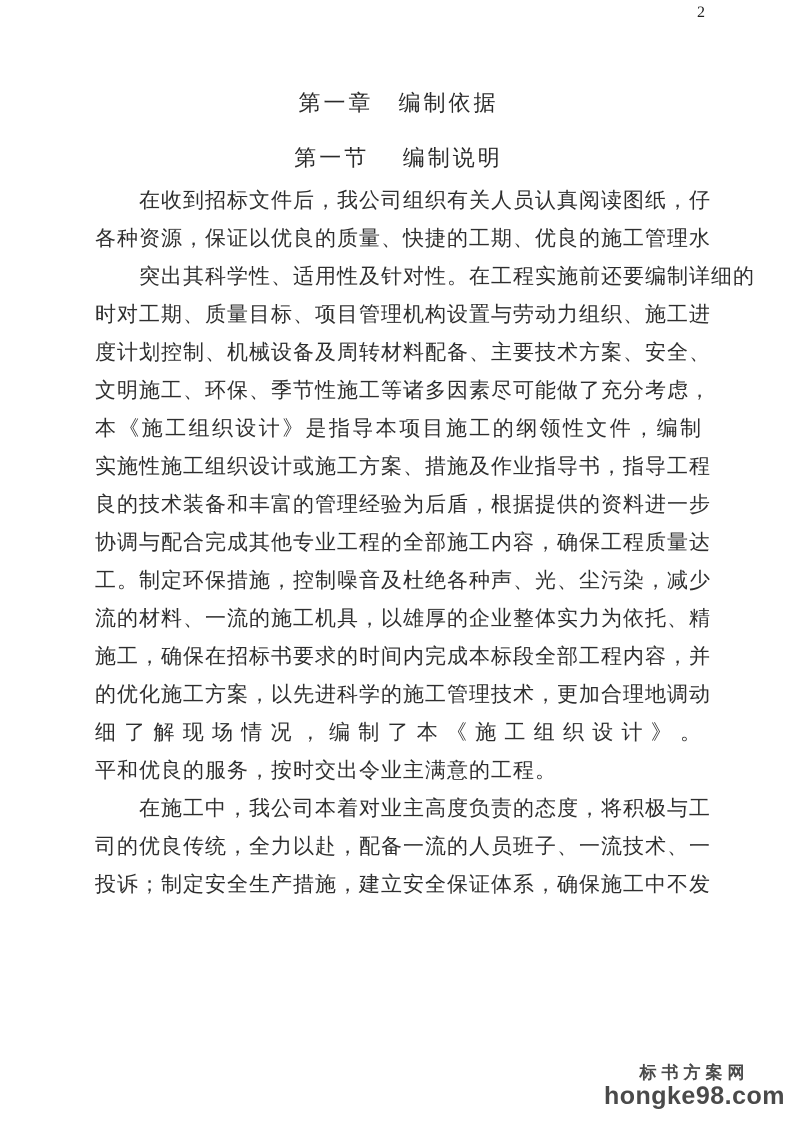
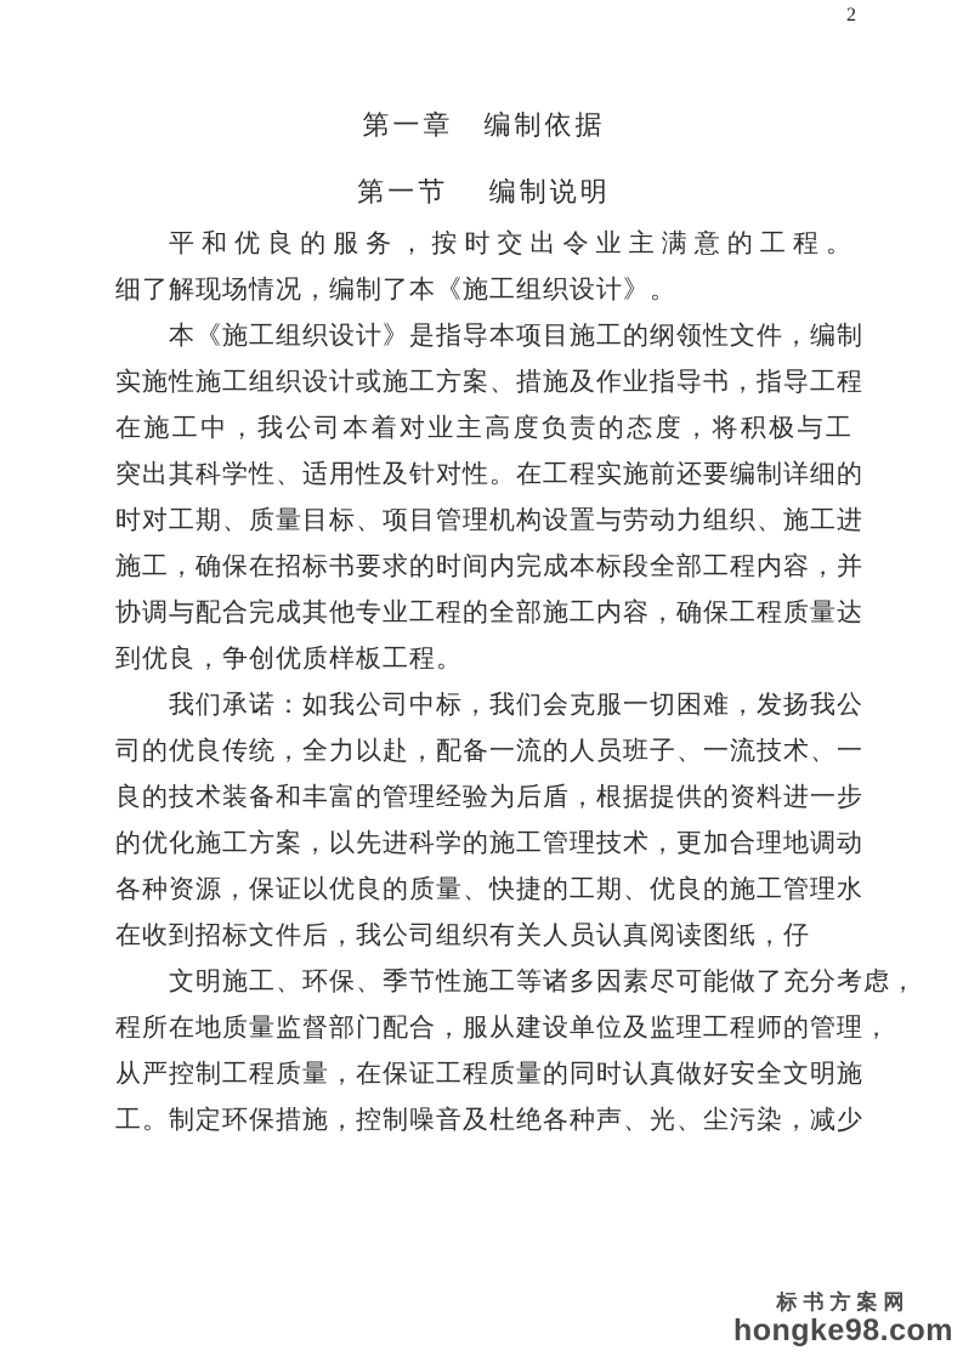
  2
  第一章 编制依据
  第一节 编制说明
- 在收到招标文件后，我公司组织有关人员认真阅读图纸，仔
+ 平和优良的服务，按时交出令业主满意的工程。
- 各种资源，保证以优良的质量、快捷的工期、优良的施工管理水
+ 细了解现场情况，编制了本《施工组织设计》。
- 突出其科学性、适用性及针对性。在工程实施前还要编制详细的
+ 本《施工组织设计》是指导本项目施工的纲领性文件，编制
- 时对工期、质量目标、项目管理机构设置与劳动力组织、施工进
+ 实施性施工组织设计或施工方案、措施及作业指导书，指导工程
- 度计划控制、机械设备及周转材料配备、主要技术方案、安全、
- 文明施工、环保、季节性施工等诸多因素尽可能做了充分考虑，
+ 在施工中，我公司本着对业主高度负责的态度，将积极与工
- 本《施工组织设计》是指导本项目施工的纲领性文件，编制
+ 突出其科学性、适用性及针对性。在工程实施前还要编制详细的
- 实施性施工组织设计或施工方案、措施及作业指导书，指导工程
+ 时对工期、质量目标、项目管理机构设置与劳动力组织、施工进
- 良的技术装备和丰富的管理经验为后盾，根据提供的资料进一步
+ 施工，确保在招标书要求的时间内完成本标段全部工程内容，并
  协调与配合完成其他专业工程的全部施工内容，确保工程质量达
+ 到优良，争创优质样板工程。
+ 我们承诺：如我公司中标，我们会克服一切困难，发扬我公
- 工。制定环保措施，控制噪音及杜绝各种声、光、尘污染，减少
+ 司的优良传统，全力以赴，配备一流的人员班子、一流技术、一
- 流的材料、一流的施工机具，以雄厚的企业整体实力为依托、精
- 施工，确保在招标书要求的时间内完成本标段全部工程内容，并
+ 良的技术装备和丰富的管理经验为后盾，根据提供的资料进一步
  的优化施工方案，以先进科学的施工管理技术，更加合理地调动
- 细了解现场情况，编制了本《施工组织设计》。
+ 各种资源，保证以优良的质量、快捷的工期、优良的施工管理水
- 平和优良的服务，按时交出令业主满意的工程。
+ 在收到招标文件后，我公司组织有关人员认真阅读图纸，仔
- 在施工中，我公司本着对业主高度负责的态度，将积极与工
+ 文明施工、环保、季节性施工等诸多因素尽可能做了充分考虑，
+ 程所在地质量监督部门配合，服从建设单位及监理工程师的管理，
+ 从严控制工程质量，在保证工程质量的同时认真做好安全文明施
- 司的优良传统，全力以赴，配备一流的人员班子、一流技术、一
+ 工。制定环保措施，控制噪音及杜绝各种声、光、尘污染，减少
- 投诉；制定安全生产措施，建立安全保证体系，确保施工中不发
  标书方案网
  hongke98.com
